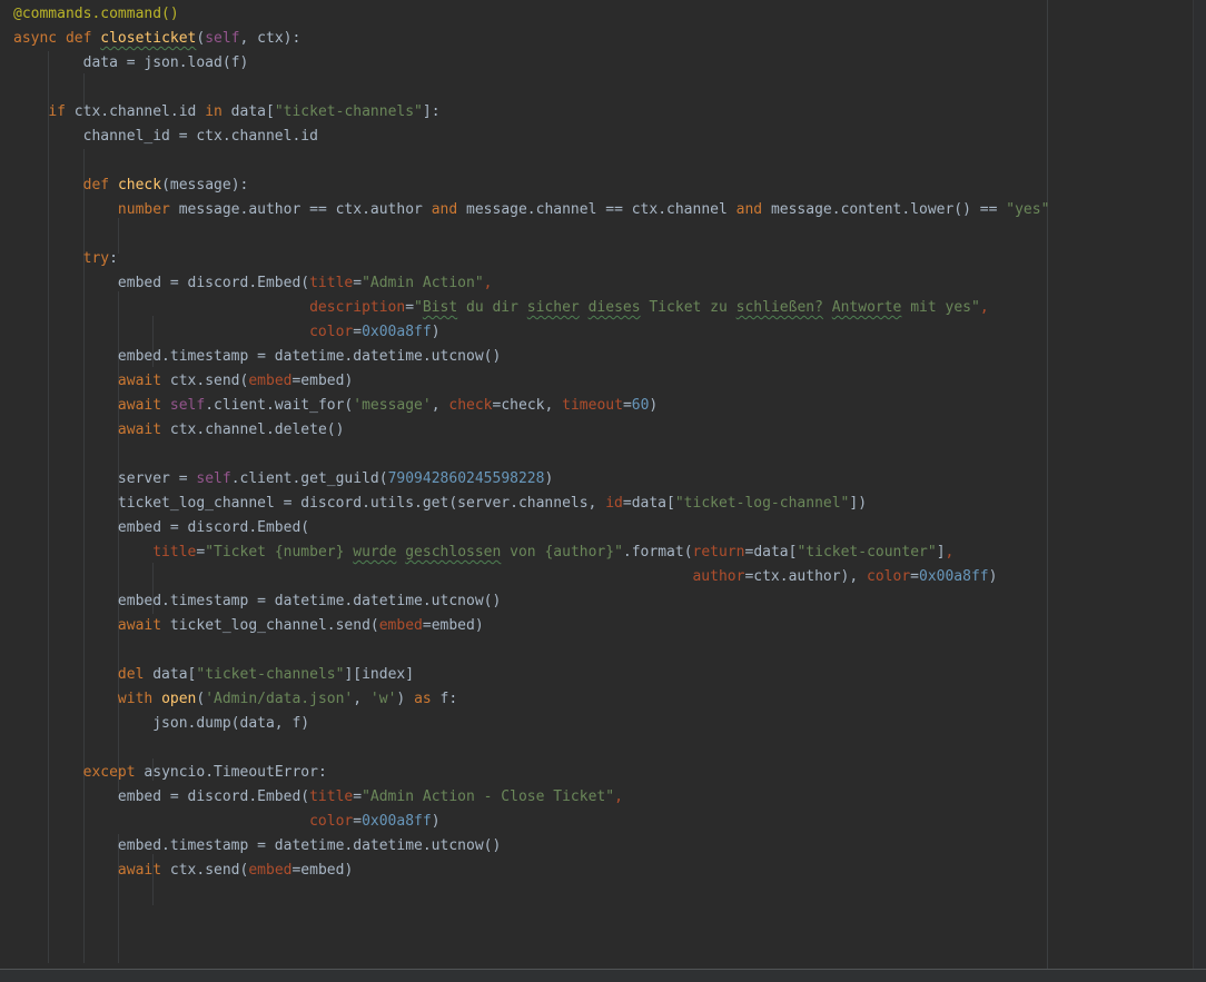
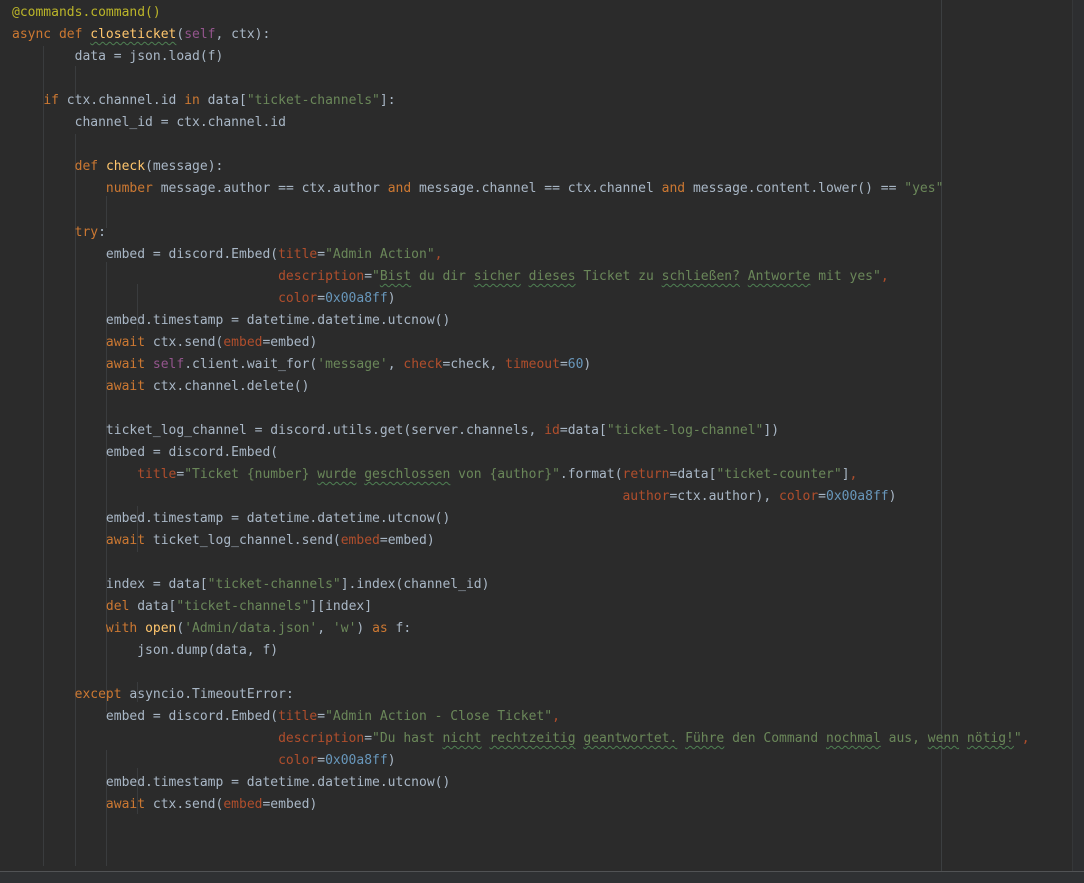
  @commands.command()
  async def closeticket(self, ctx):
  data = json.load(f)
  if ctx.channel.id in data["ticket-channels"]:
  channel_id = ctx.channel.id
  def check(message):
  number message.author == ctx.author and message.channel == ctx.channel and message.content.lower() == "yes"
  try:
  embed = discord.Embed(title="Admin Action",
  description="Bist du dir sicher dieses Ticket zu schließen? Antworte mit yes",
  color=0x00a8ff)
  embed.timestamp = datetime.datetime.utcnow()
  await ctx.send(embed=embed)
  await self.client.wait_for('message', check=check, timeout=60)
  await ctx.channel.delete()
- server = self.client.get_guild(790942860245598228)
  ticket_log_channel = discord.utils.get(server.channels, id=data["ticket-log-channel"])
  embed = discord.Embed(
  title="Ticket {number} wurde geschlossen von {author}".format(return=data["ticket-counter"],
  author=ctx.author), color=0x00a8ff)
  embed.timestamp = datetime.datetime.utcnow()
  await ticket_log_channel.send(embed=embed)
+ index = data["ticket-channels"].index(channel_id)
  del data["ticket-channels"][index]
  with open('Admin/data.json', 'w') as f:
  json.dump(data, f)
  except asyncio.TimeoutError:
  embed = discord.Embed(title="Admin Action - Close Ticket",
+ description="Du hast nicht rechtzeitig geantwortet. Führe den Command nochmal aus, wenn nötig!",
  color=0x00a8ff)
  embed.timestamp = datetime.datetime.utcnow()
  await ctx.send(embed=embed)
